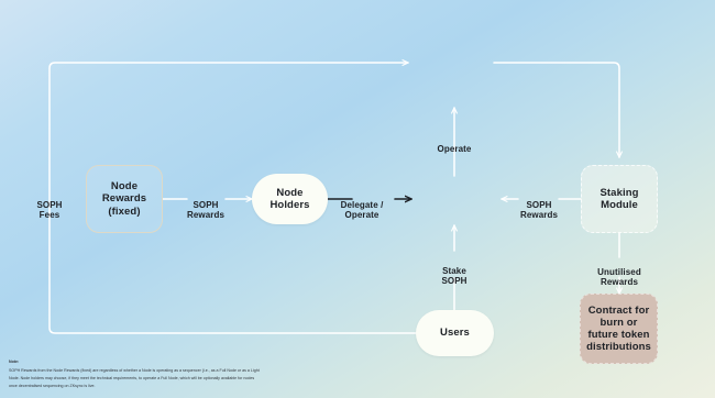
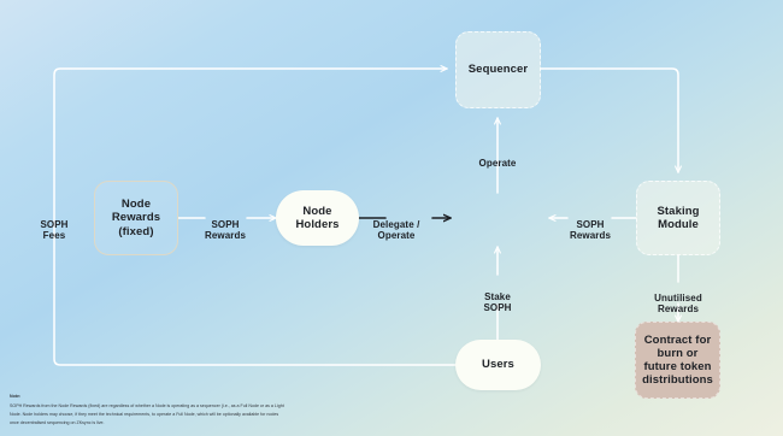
+ Sequencer
  Node
  Rewards
  (fixed)
  Node
  Holders
  Staking
  Module
  Users
  Contract for
  burn or
  future token
  distributions
  SOPH
  Fees
  SOPH
  Rewards
  Delegate /
  Operate
  SOPH
  Rewards
  Operate
  Stake
  SOPH
  Unutilised
  Rewards
